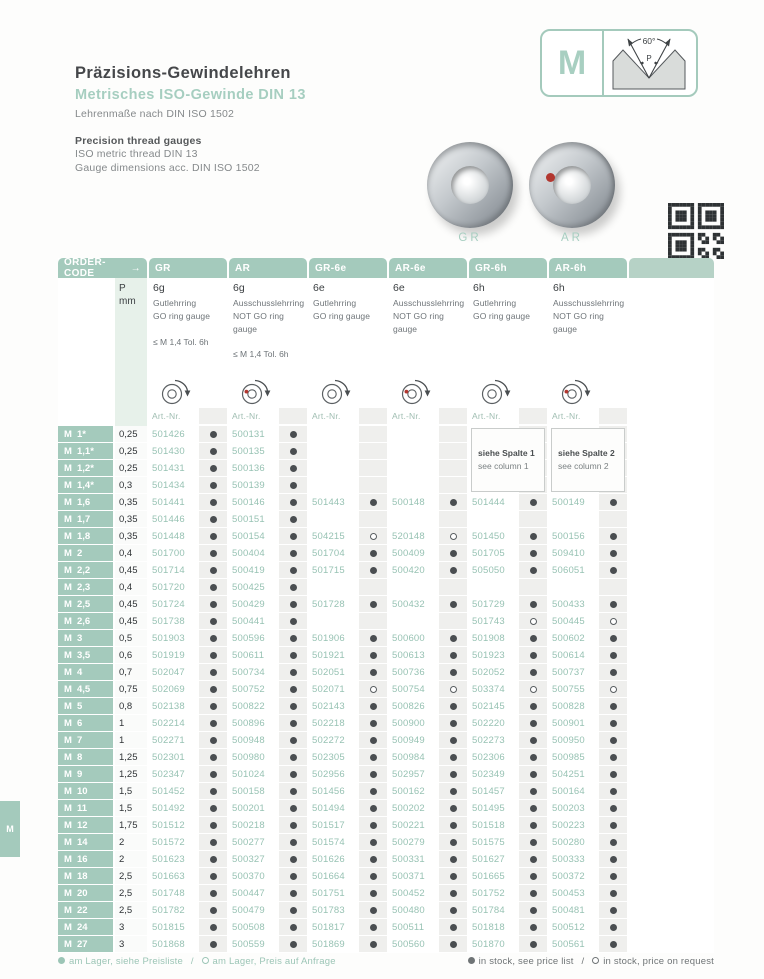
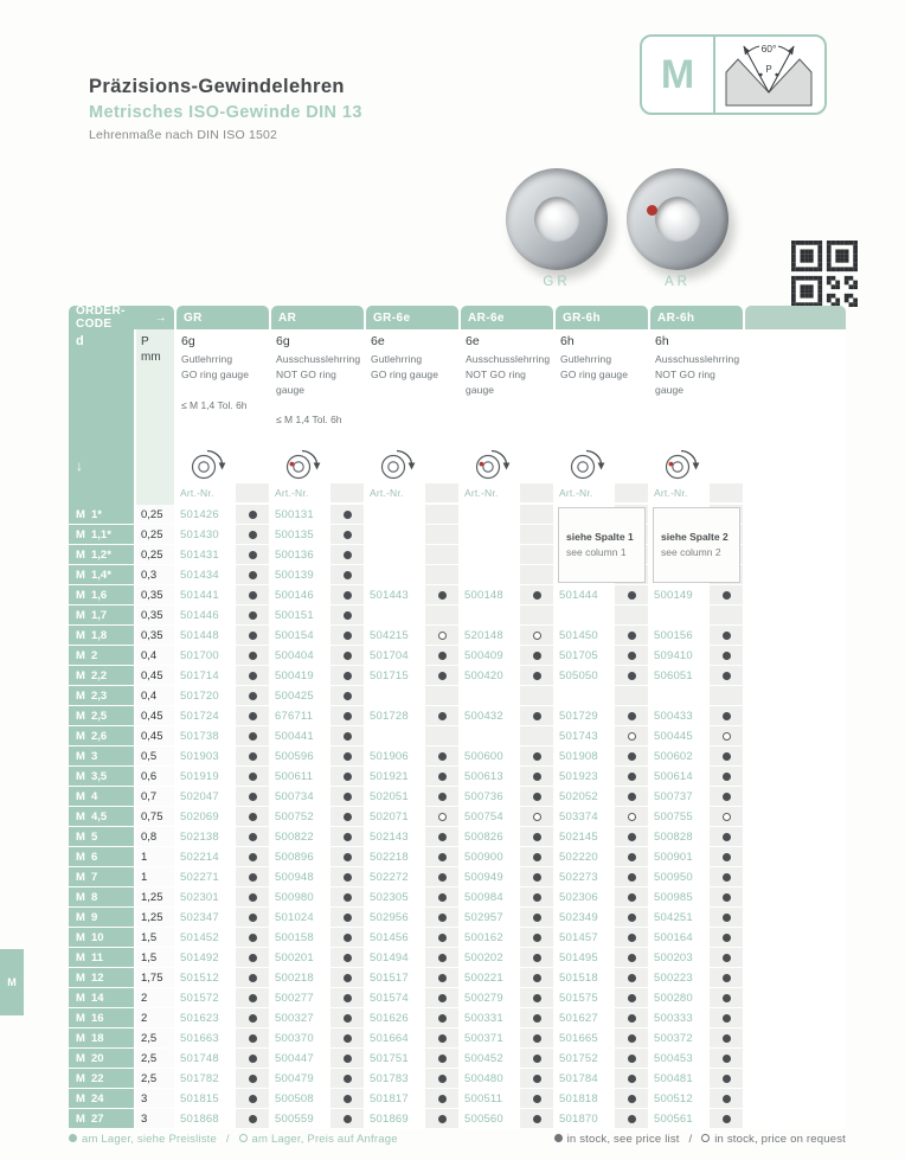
  Präzisions-Gewindelehren
  Metrisches ISO-Gewinde DIN 13
  Lehrenmaße nach DIN ISO 1502
- Precision thread gauges
- ISO metric thread DIN 13
- Gauge dimensions acc. DIN ISO 1502
  M
  60°
  P
  GR
  AR
  M
  ORDER-CODE
  →
  GR
  AR
  GR-6e
  AR-6e
  GR-6h
  AR-6h
+ d
+ ↓
  P
  mm
  6g
  Gutlehrring
  GO ring gauge
  ≤ M 1,4 Tol. 6h
  Art.-Nr.
  6g
  Ausschusslehrring
  NOT GO ring gauge
  ≤ M 1,4 Tol. 6h
  Art.-Nr.
  6e
  Gutlehrring
  GO ring gauge
  Art.-Nr.
  6e
  Ausschusslehrring
  NOT GO ring gauge
  Art.-Nr.
  6h
  Gutlehrring
  GO ring gauge
  Art.-Nr.
  6h
  Ausschusslehrring
  NOT GO ring gauge
  Art.-Nr.
  M
  1*
  0,25
  501426
  500131
  M
  1,1*
  0,25
  501430
  500135
  M
  1,2*
  0,25
  501431
  500136
  M
  1,4*
  0,3
  501434
  500139
  M
  1,6
  0,35
  501441
  500146
  501443
  500148
  501444
  500149
  M
  1,7
  0,35
  501446
  500151
  M
  1,8
  0,35
  501448
  500154
  504215
  520148
  501450
  500156
  M
  2
  0,4
  501700
  500404
  501704
  500409
  501705
  509410
  M
  2,2
  0,45
  501714
  500419
  501715
  500420
  505050
  506051
  M
  2,3
  0,4
  501720
  500425
  M
  2,5
  0,45
  501724
- 500429
+ 676711
  501728
  500432
  501729
  500433
  M
  2,6
  0,45
  501738
  500441
  501743
  500445
  M
  3
  0,5
  501903
  500596
  501906
  500600
  501908
  500602
  M
  3,5
  0,6
  501919
  500611
  501921
  500613
  501923
  500614
  M
  4
  0,7
  502047
  500734
  502051
  500736
  502052
  500737
  M
  4,5
  0,75
  502069
  500752
  502071
  500754
  503374
  500755
  M
  5
  0,8
  502138
  500822
  502143
  500826
  502145
  500828
  M
  6
  1
  502214
  500896
  502218
  500900
  502220
  500901
  M
  7
  1
  502271
  500948
  502272
  500949
  502273
  500950
  M
  8
  1,25
  502301
  500980
  502305
  500984
  502306
  500985
  M
  9
  1,25
  502347
  501024
  502956
  502957
  502349
  504251
  M
  10
  1,5
  501452
  500158
  501456
  500162
  501457
  500164
  M
  11
  1,5
  501492
  500201
  501494
  500202
  501495
  500203
  M
  12
  1,75
  501512
  500218
  501517
  500221
  501518
  500223
  M
  14
  2
  501572
  500277
  501574
  500279
  501575
  500280
  M
  16
  2
  501623
  500327
  501626
  500331
  501627
  500333
  M
  18
  2,5
  501663
  500370
  501664
  500371
  501665
  500372
  M
  20
  2,5
  501748
  500447
  501751
  500452
  501752
  500453
  M
  22
  2,5
  501782
  500479
  501783
  500480
  501784
  500481
  M
  24
  3
  501815
  500508
  501817
  500511
  501818
  500512
  M
  27
  3
  501868
  500559
  501869
  500560
  501870
  500561
  siehe Spalte 1
  see column 1
  siehe Spalte 2
  see column 2
  am Lager, siehe Preisliste / am Lager, Preis auf Anfrage
  in stock, see price list / in stock, price on request
